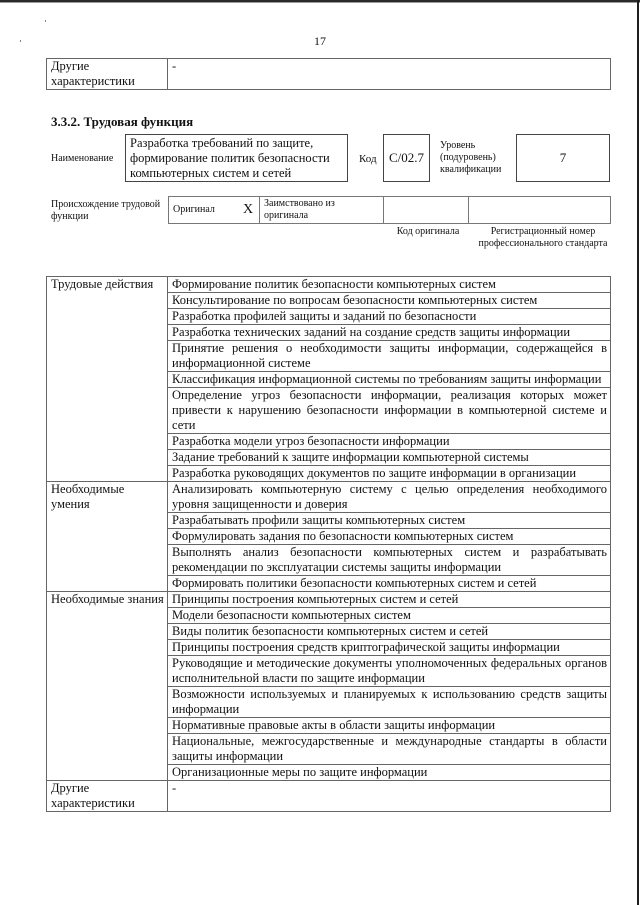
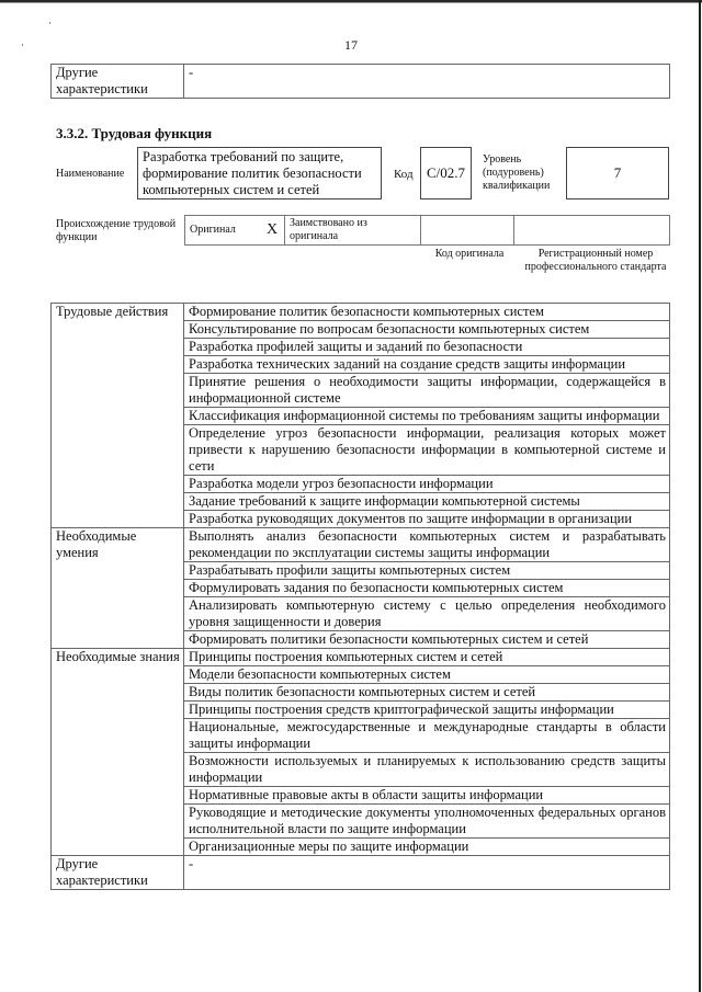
  17
  Другие характеристики	-
  3.3.2. Трудовая функция
  Наименование
  Разработка требований по защите, формирование политик безопасности компьютерных систем и сетей
  Код
  C/02.7
  Уровень (подуровень) квалификации
  7
  Происхождение трудовой функции
  Оригинал	X	Заимствовано из оригинала
  Код оригинала
  Регистрационный номер профессионального стандарта
  Трудовые действия	Формирование политик безопасности компьютерных систем
  Консультирование по вопросам безопасности компьютерных систем
  Разработка профилей защиты и заданий по безопасности
  Разработка технических заданий на создание средств защиты информации
  Принятие решения о необходимости защиты информации, содержащейся в информационной системе
  Классификация информационной системы по требованиям защиты информации
  Определение угроз безопасности информации, реализация которых может привести к нарушению безопасности информации в компьютерной системе и сети
  Разработка модели угроз безопасности информации
  Задание требований к защите информации компьютерной системы
  Разработка руководящих документов по защите информации в организации
- Необходимые умения	Анализировать компьютерную систему с целью определения необходимого уровня защищенности и доверия
+ Необходимые умения	Выполнять анализ безопасности компьютерных систем и разрабатывать рекомендации по эксплуатации системы защиты информации
  Разрабатывать профили защиты компьютерных систем
  Формулировать задания по безопасности компьютерных систем
- Выполнять анализ безопасности компьютерных систем и разрабатывать рекомендации по эксплуатации системы защиты информации
+ Анализировать компьютерную систему с целью определения необходимого уровня защищенности и доверия
  Формировать политики безопасности компьютерных систем и сетей
  Необходимые знания	Принципы построения компьютерных систем и сетей
  Модели безопасности компьютерных систем
  Виды политик безопасности компьютерных систем и сетей
  Принципы построения средств криптографической защиты информации
- Руководящие и методические документы уполномоченных федеральных органов исполнительной власти по защите информации
+ Национальные, межгосударственные и международные стандарты в области защиты информации
  Возможности используемых и планируемых к использованию средств защиты информации
  Нормативные правовые акты в области защиты информации
- Национальные, межгосударственные и международные стандарты в области защиты информации
+ Руководящие и методические документы уполномоченных федеральных органов исполнительной власти по защите информации
  Организационные меры по защите информации
  Другие характеристики	-
